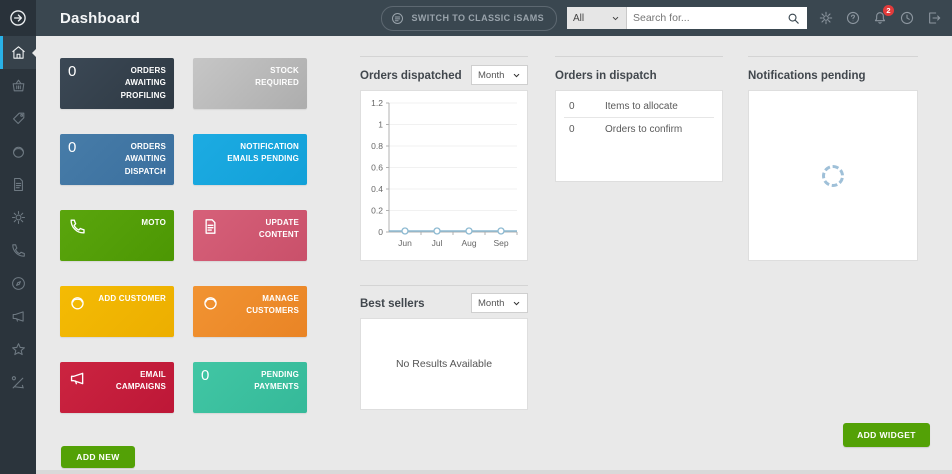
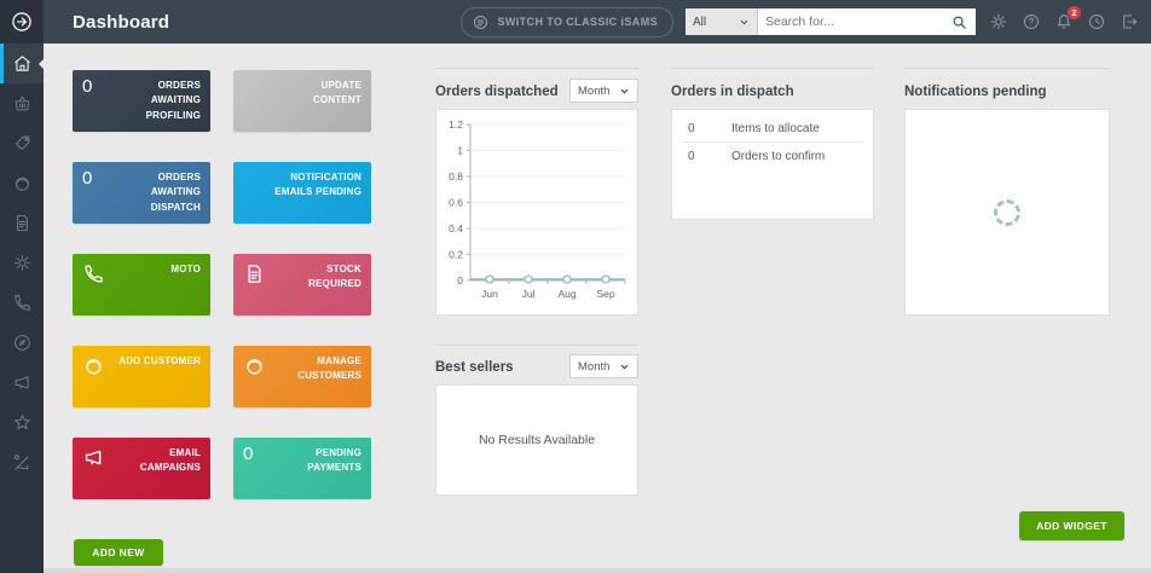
  Dashboard
  SWITCH TO CLASSIC iSAMS
  All
  Search for...
  2
  0
  ORDERS AWAITING PROFILING
- STOCK REQUIRED
+ UPDATE CONTENT
  0
  ORDERS AWAITING DISPATCH
  NOTIFICATION EMAILS PENDING
  MOTO
- UPDATE CONTENT
+ STOCK REQUIRED
  ADD CUSTOMER
  MANAGE CUSTOMERS
  EMAIL CAMPAIGNS
  0
  PENDING PAYMENTS
  Orders dispatched
  Month
  0
  0.2
  0.4
  0.6
  0.8
  1
  1.2
  Jun
  Jul
  Aug
  Sep
  Best sellers
  Month
  No Results Available
  Orders in dispatch
  0
  Items to allocate
  0
  Orders to confirm
  Notifications pending
  ADD NEW
  ADD WIDGET
